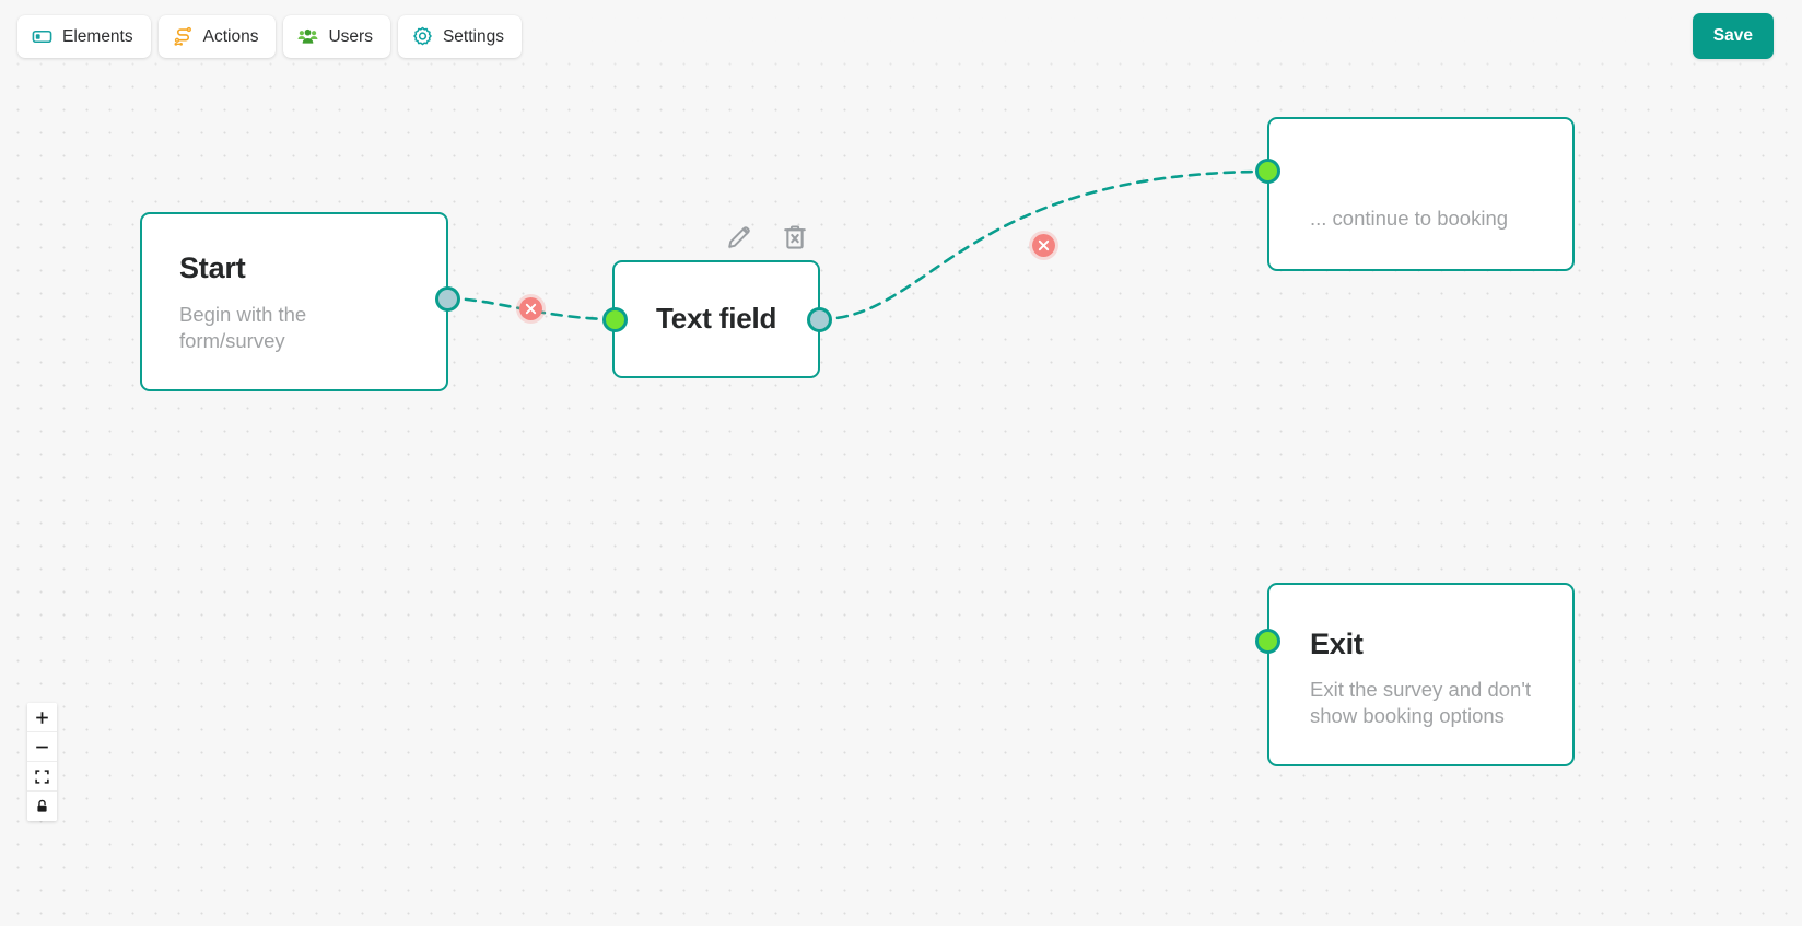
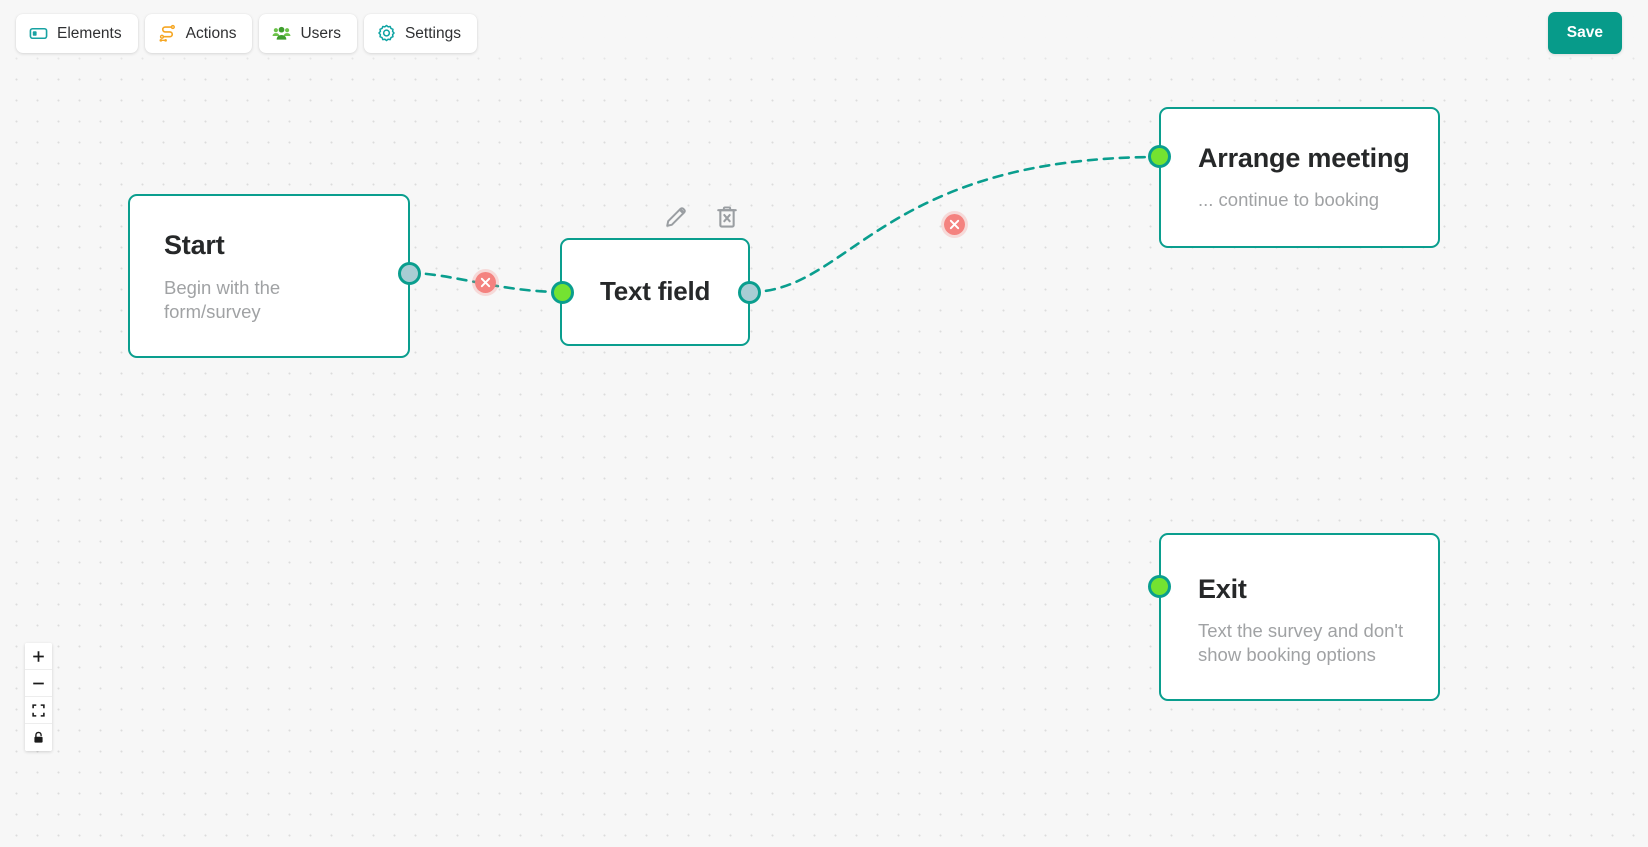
  Start
  Begin with the form/survey
  Text field
+ Arrange meeting
  ... continue to booking
  Exit
- Exit the survey and don't show booking options
+ Text the survey and don't show booking options
  Elements
  Actions
  Users
  Settings
  Save
